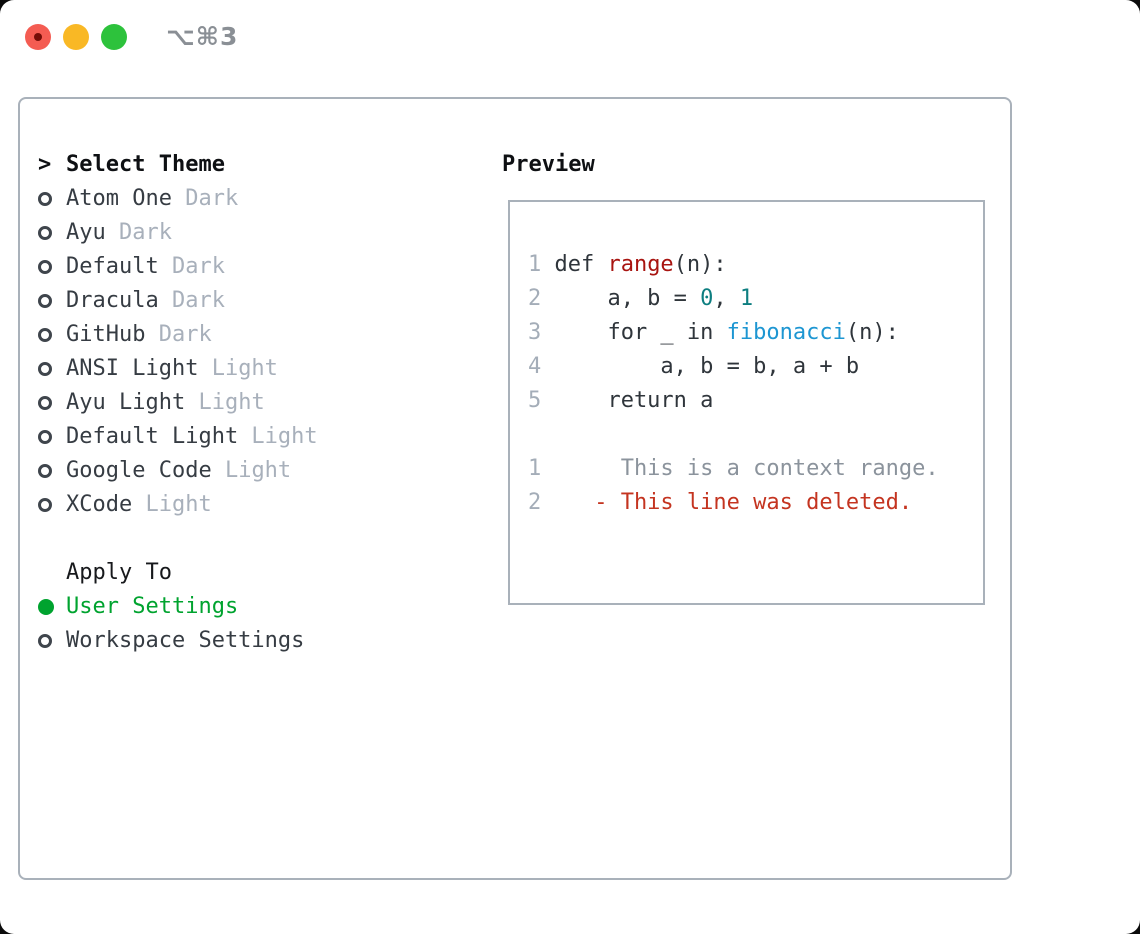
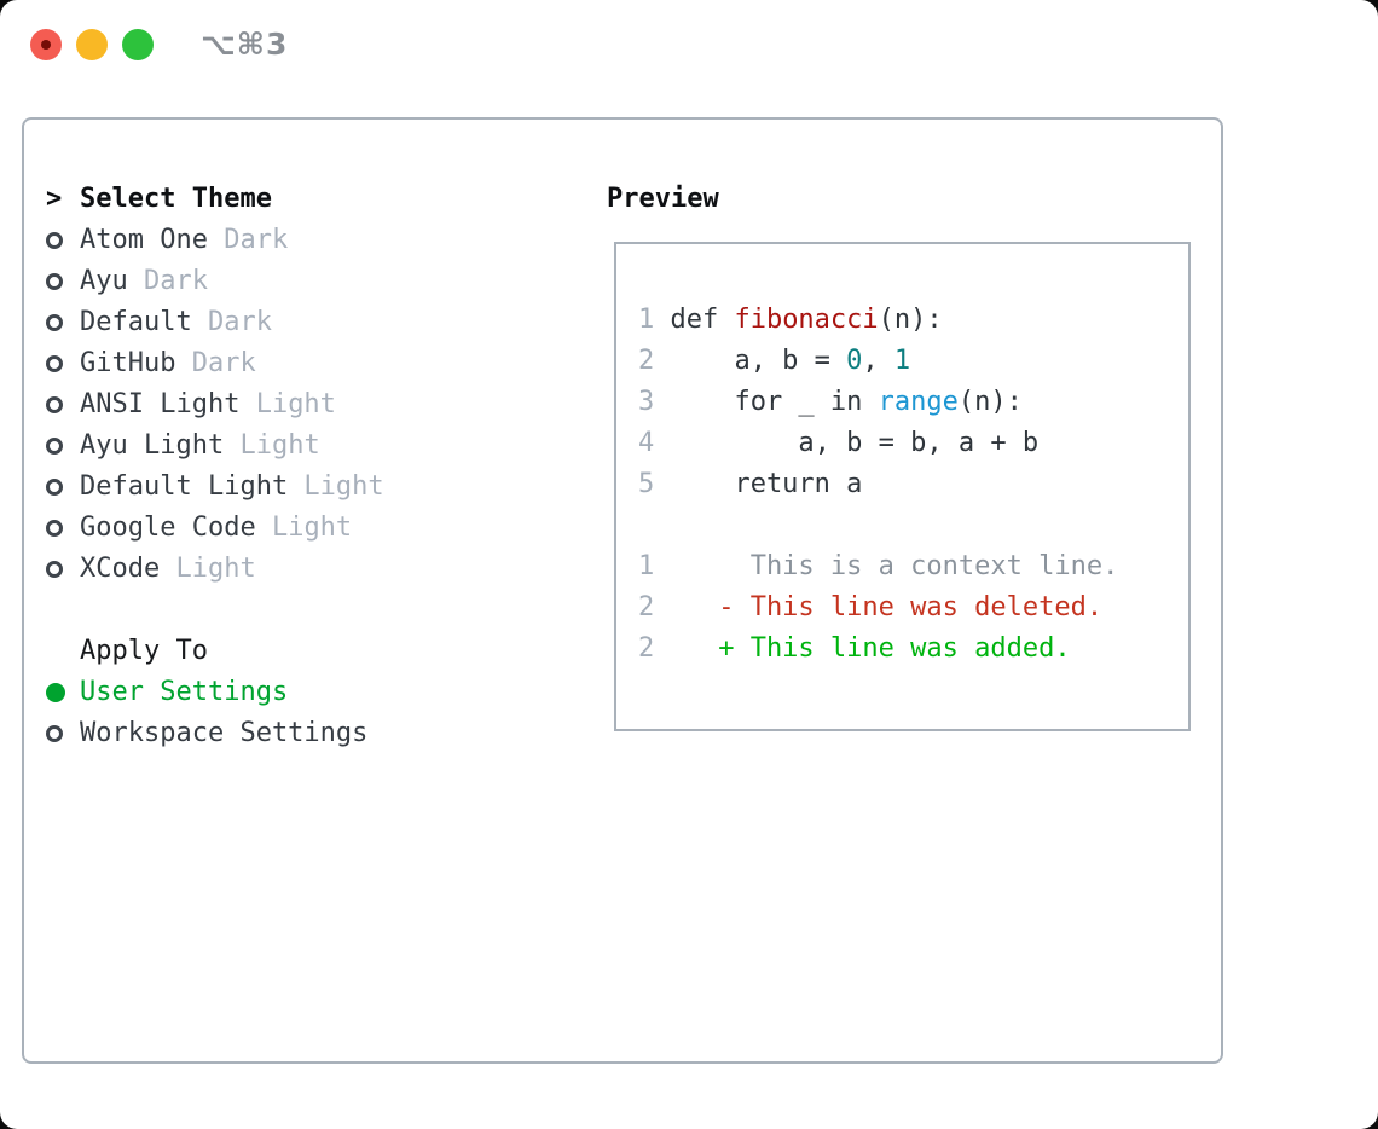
  ⌥⌘3
  >
  Select Theme
  Atom One Dark
  Ayu Dark
  Default Dark
- Dracula Dark
  GitHub Dark
  ANSI Light Light
  Ayu Light Light
  Default Light Light
  Google Code Light
  XCode Light
  Apply To
  User Settings
  Workspace Settings
  Preview
- 1 def range(n):
+ 1 def fibonacci(n):
  2 a, b = 0, 1
- 3 for _ in fibonacci(n):
+ 3 for _ in range(n):
  4 a, b = b, a + b
  5 return a
- 1 This is a context range.
+ 1 This is a context line.
  2 - This line was deleted.
+ 2 + This line was added.
